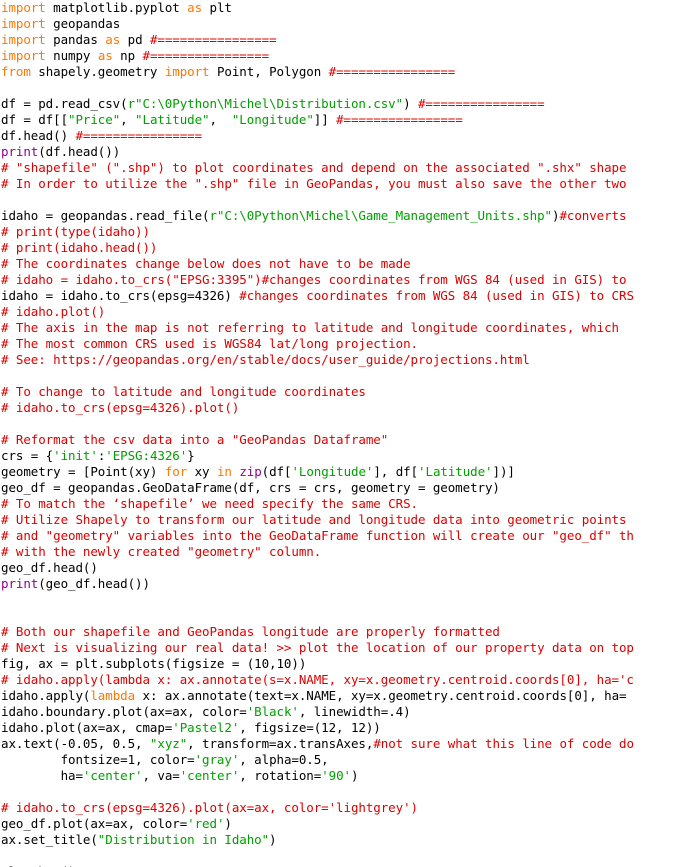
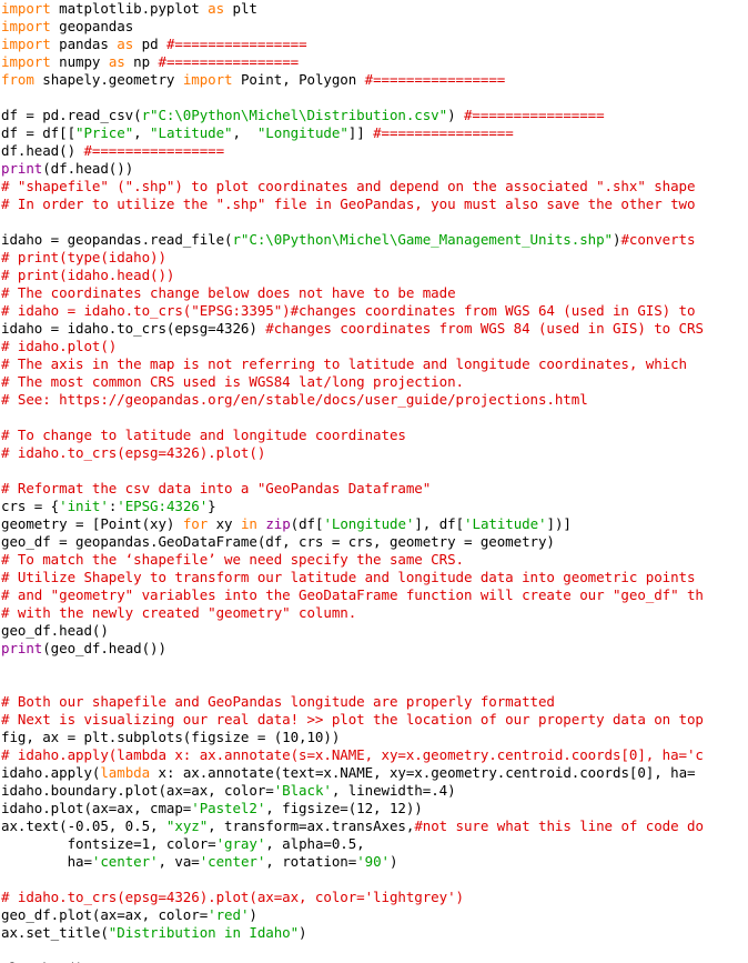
  import matplotlib.pyplot as plt
  import geopandas
  import pandas as pd #================
  import numpy as np #================
  from shapely.geometry import Point, Polygon #================
  df = pd.read_csv(r"C:\0Python\Michel\Distribution.csv") #================
  df = df[["Price", "Latitude", "Longitude"]] #================
  df.head() #================
  print(df.head())
  # "shapefile" (".shp") to plot coordinates and depend on the associated ".shx" shape
  # In order to utilize the ".shp" file in GeoPandas, you must also save the other two
  idaho = geopandas.read_file(r"C:\0Python\Michel\Game_Management_Units.shp")#converts
  # print(type(idaho))
  # print(idaho.head())
  # The coordinates change below does not have to be made
- # idaho = idaho.to_crs("EPSG:3395")#changes coordinates from WGS 84 (used in GIS) to
+ # idaho = idaho.to_crs("EPSG:3395")#changes coordinates from WGS 64 (used in GIS) to
  idaho = idaho.to_crs(epsg=4326) #changes coordinates from WGS 84 (used in GIS) to CRS
  # idaho.plot()
  # The axis in the map is not referring to latitude and longitude coordinates, which
  # The most common CRS used is WGS84 lat/long projection.
  # See: https://geopandas.org/en/stable/docs/user_guide/projections.html
  # To change to latitude and longitude coordinates
  # idaho.to_crs(epsg=4326).plot()
  # Reformat the csv data into a "GeoPandas Dataframe"
  crs = {'init':'EPSG:4326'}
  geometry = [Point(xy) for xy in zip(df['Longitude'], df['Latitude'])]
  geo_df = geopandas.GeoDataFrame(df, crs = crs, geometry = geometry)
  # To match the ‘shapefile’ we need specify the same CRS.
  # Utilize Shapely to transform our latitude and longitude data into geometric points
  # and "geometry" variables into the GeoDataFrame function will create our "geo_df" th
  # with the newly created "geometry" column.
  geo_df.head()
  print(geo_df.head())
  # Both our shapefile and GeoPandas longitude are properly formatted
  # Next is visualizing our real data! >> plot the location of our property data on top
  fig, ax = plt.subplots(figsize = (10,10))
  # idaho.apply(lambda x: ax.annotate(s=x.NAME, xy=x.geometry.centroid.coords[0], ha='c
  idaho.apply(lambda x: ax.annotate(text=x.NAME, xy=x.geometry.centroid.coords[0], ha=
  idaho.boundary.plot(ax=ax, color='Black', linewidth=.4)
  idaho.plot(ax=ax, cmap='Pastel2', figsize=(12, 12))
  ax.text(-0.05, 0.5, "xyz", transform=ax.transAxes,#not sure what this line of code do
  fontsize=1, color='gray', alpha=0.5,
  ha='center', va='center', rotation='90')
  # idaho.to_crs(epsg=4326).plot(ax=ax, color='lightgrey')
  geo_df.plot(ax=ax, color='red')
  ax.set_title("Distribution in Idaho")
